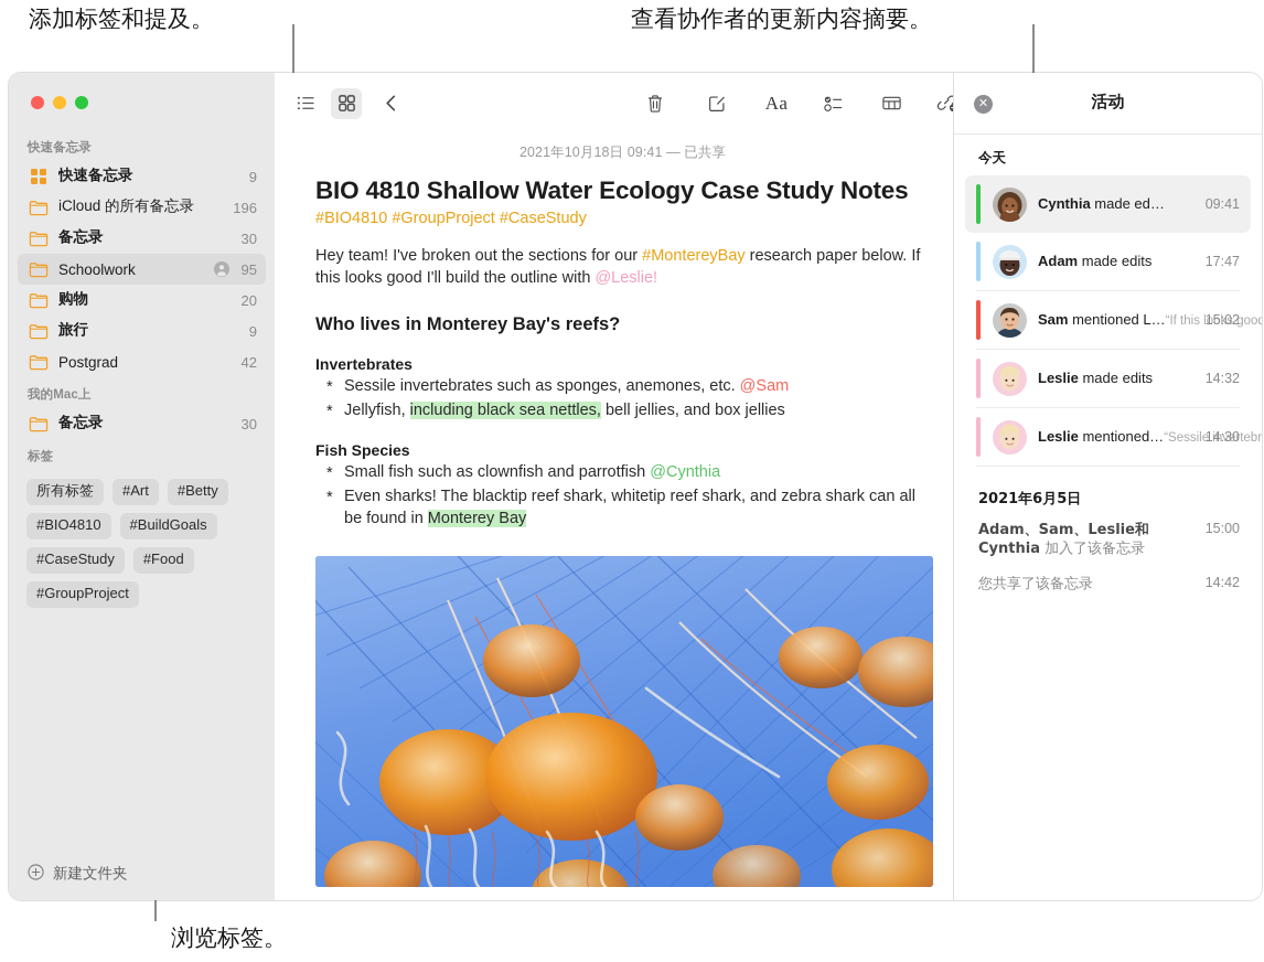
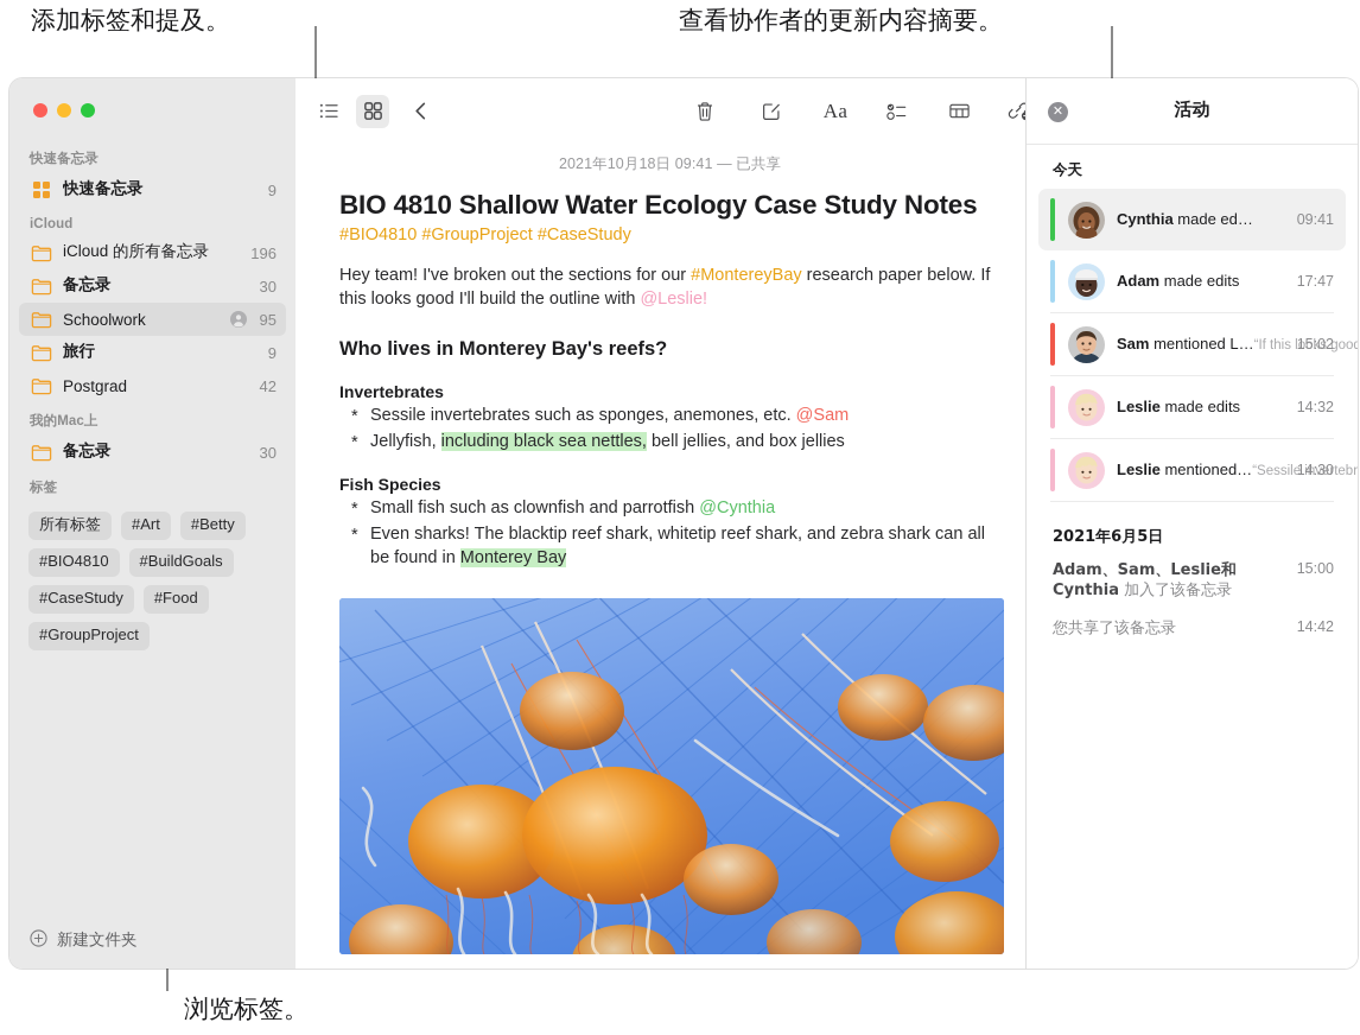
  添加标签和提及。
  查看协作者的更新内容摘要。
  浏览标签。
  快速备忘录
  快速备忘录
  9
+ iCloud
  iCloud 的所有备忘录
  196
  备忘录
  30
  Schoolwork
  95
- 购物
- 20
  旅行
  9
  Postgrad
  42
  我的Mac上
  备忘录
  30
  标签
  所有标签
  #Art
  #Betty
  #BIO4810
  #BuildGoals
  #CaseStudy
  #Food
  #GroupProject
  新建文件夹
  Aa
  2021年10月18日 09:41 — 已共享
  BIO 4810 Shallow Water Ecology Case Study Notes
  #BIO4810 #GroupProject #CaseStudy
  Hey team! I've broken out the sections for our #MontereyBay research paper below. If this looks good I'll build the outline with @Leslie!
  Who lives in Monterey Bay's reefs?
  Invertebrates
  *
  Sessile invertebrates such as sponges, anemones, etc. @Sam
  *
  Jellyfish, including black sea nettles, bell jellies, and box jellies
  Fish Species
  *
  Small fish such as clownfish and parrotfish @Cynthia
  *
  Even sharks! The blacktip reef shark, whitetip reef shark, and zebra shark can all be found in Monterey Bay
  ✕
  活动
  今天
  Cynthia made ed…
  09:41
  Adam made edits
  17:47
  Sam mentioned L…“If this looks good
  15:02
  Leslie made edits
  14:32
  Leslie mentioned…“Sessile invertebr
  14:30
  2021年6月5日
  Adam、Sam、Leslie和 Cynthia 加入了该备忘录
  15:00
  您共享了该备忘录
  14:42
